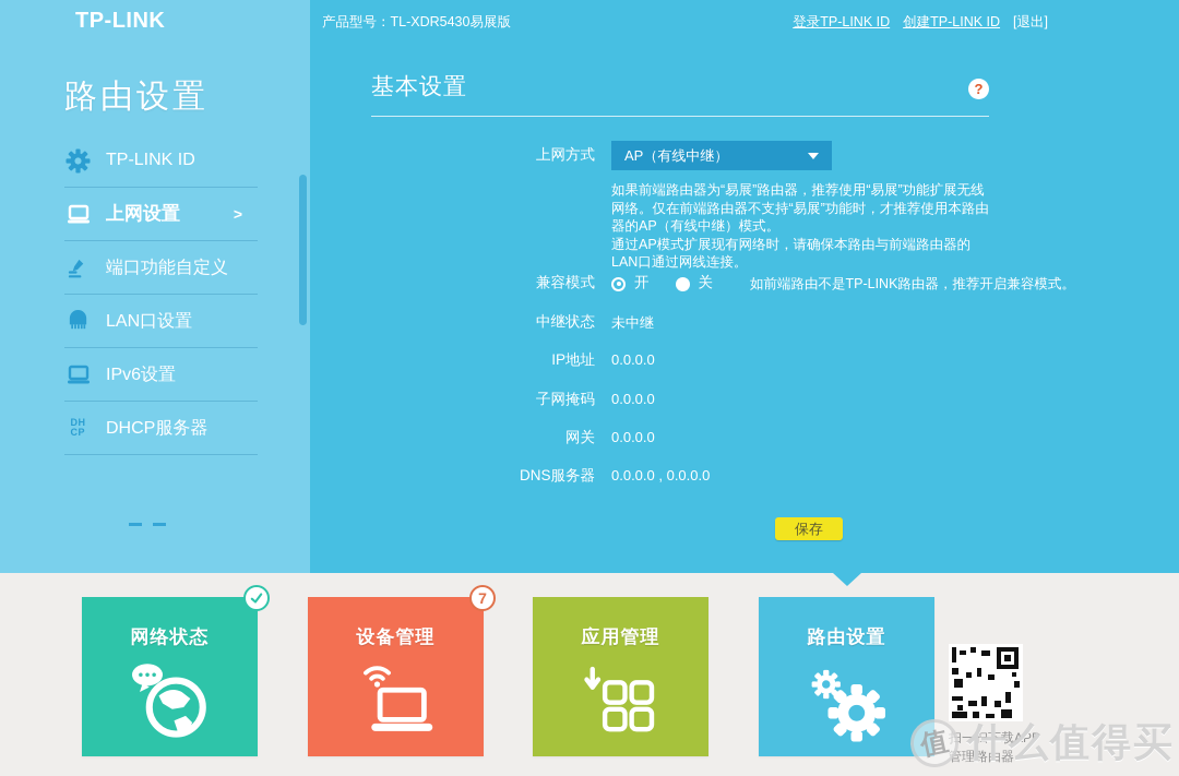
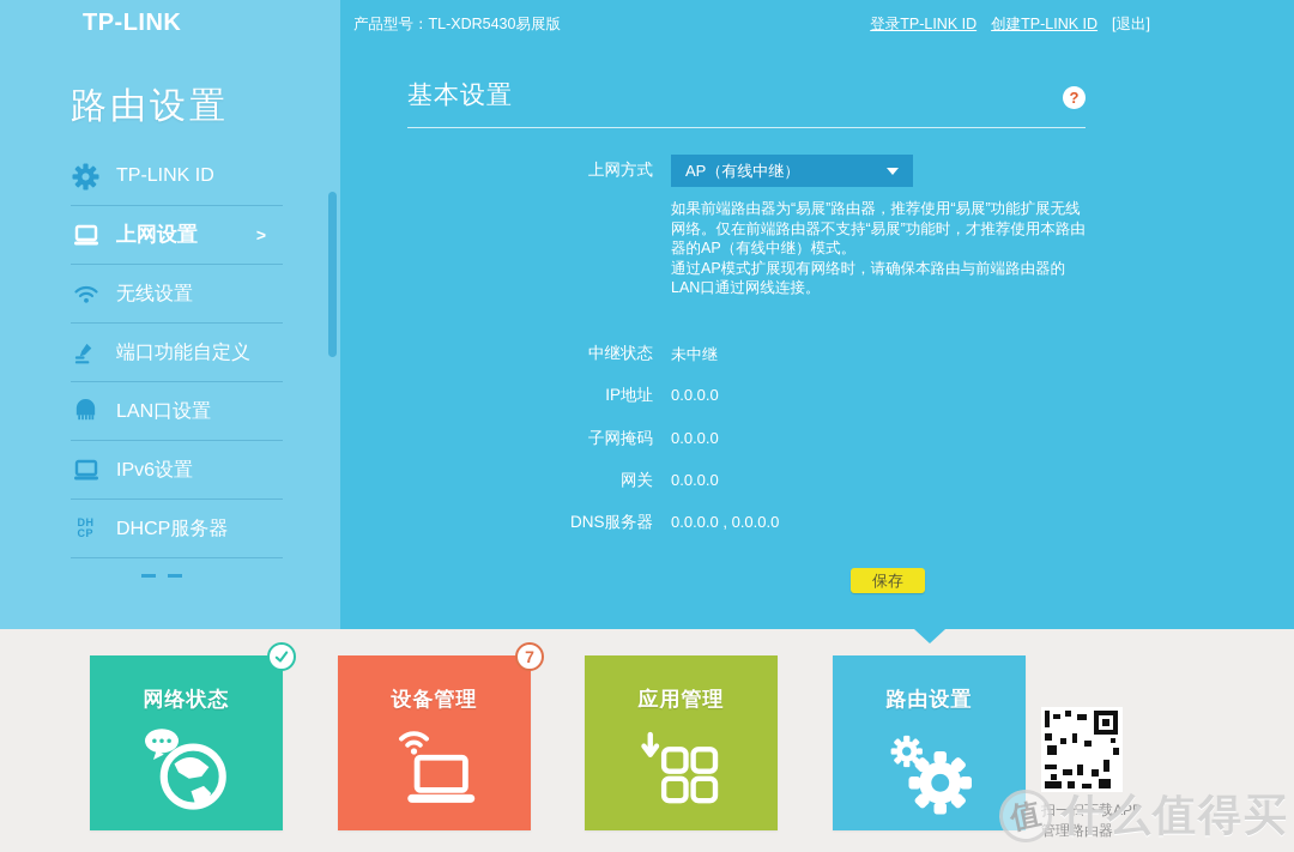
  TP-LINK
  路由设置
  TP-LINK ID
  上网设置
  >
+ 无线设置
  端口功能自定义
  LAN口设置
  IPv6设置
  DH
  CP
  DHCP服务器
  产品型号：TL-XDR5430易展版
  登录TP-LINK ID
  创建TP-LINK ID
  [退出]
  基本设置
  ?
  上网方式
  AP（有线中继）
  如果前端路由器为“易展”路由器，推荐使用“易展”功能扩展无线网络。仅在前端路由器不支持“易展”功能时，才推荐使用本路由器的AP（有线中继）模式。
  通过AP模式扩展现有网络时，请确保本路由与前端路由器的LAN口通过网线连接。
- 兼容模式
- 开
- 关
- 如前端路由不是TP-LINK路由器，推荐开启兼容模式。
  中继状态
  未中继
  IP地址
  0.0.0.0
  子网掩码
  0.0.0.0
  网关
  0.0.0.0
  DNS服务器
  0.0.0.0 , 0.0.0.0
  保存
  网络状态
  设备管理
  7
  应用管理
  路由设置
  扫一扫下载APP
  管理路由器
  什么值得买
